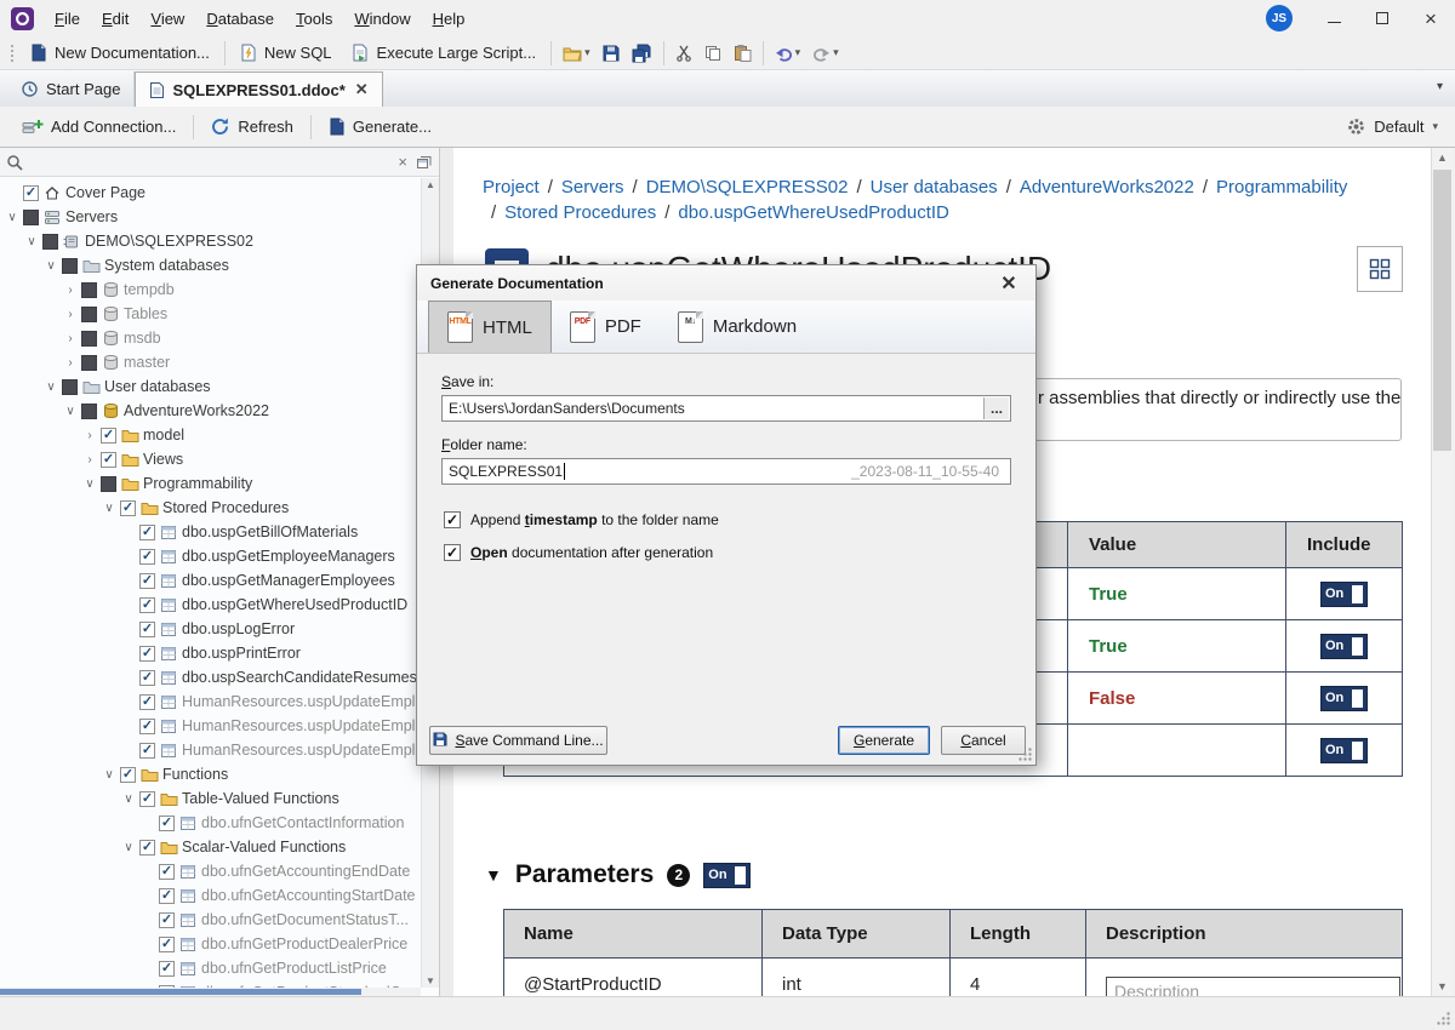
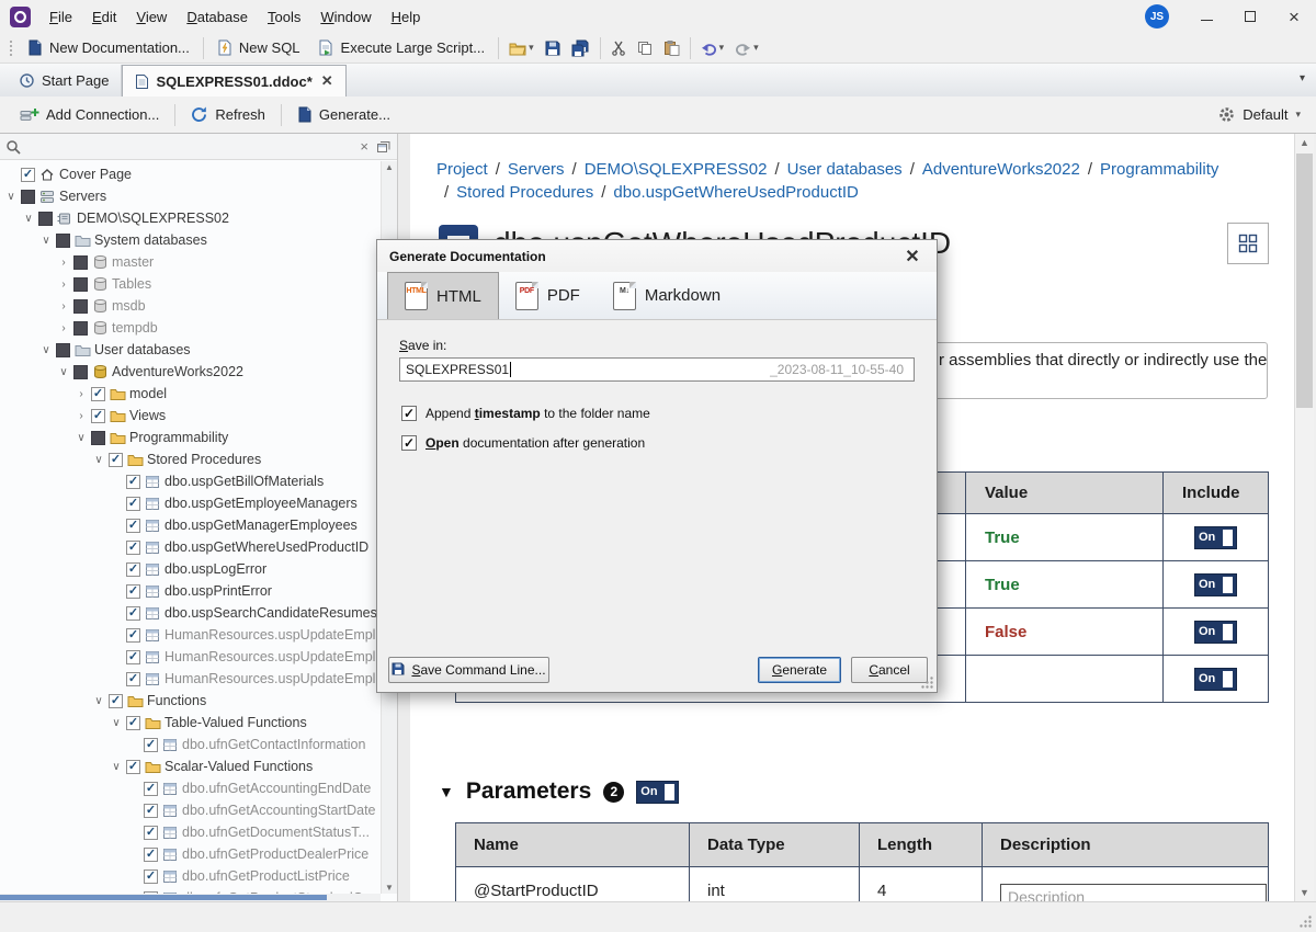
  File
  Edit
  View
  Database
  Tools
  Window
  Help
  JS
  ×
  New Documentation...
  New SQL
  Execute Large Script...
  ▾
  ▾
  ▾
  Start Page
  SQLEXPRESS01.ddoc*
  ✕
  ▾
  Add Connection...
  Refresh
  Generate...
  Default
  ▾
  ×
  ✓
  Cover Page
  ∨
  Servers
  ∨
  DEMO\SQLEXPRESS02
  ∨
  System databases
  ›
- tempdb
+ master
  ›
  Tables
  ›
  msdb
  ›
- master
+ tempdb
  ∨
  User databases
  ∨
  AdventureWorks2022
  ›
  ✓
  model
  ›
  ✓
  Views
  ∨
  Programmability
  ∨
  ✓
  Stored Procedures
  ✓
  dbo.uspGetBillOfMaterials
  ✓
  dbo.uspGetEmployeeManagers
  ✓
  dbo.uspGetManagerEmployees
  ✓
  dbo.uspGetWhereUsedProductID
  ✓
  dbo.uspLogError
  ✓
  dbo.uspPrintError
  ✓
  dbo.uspSearchCandidateResumes
  ✓
  HumanResources.uspUpdateEmpl
  ✓
  HumanResources.uspUpdateEmpl
  ✓
  HumanResources.uspUpdateEmpl
  ∨
  ✓
  Functions
  ∨
  ✓
  Table-Valued Functions
  ✓
  dbo.ufnGetContactInformation
  ∨
  ✓
  Scalar-Valued Functions
  ✓
  dbo.ufnGetAccountingEndDate
  ✓
  dbo.ufnGetAccountingStartDate
  ✓
  dbo.ufnGetDocumentStatusT...
  ✓
  dbo.ufnGetProductDealerPrice
  ✓
  dbo.ufnGetProductListPrice
  ▲
  ▼
  Project / Servers / DEMO\SQLEXPRESS02 / User databases / AdventureWorks2022 / Programmability/ Stored Procedures / dbo.uspGetWhereUsedProductID
  r assemblies that directly or indirectly use the
  	Value	Include
  	True	On
  	True	On
  	False	On
  		On
  ▼
  Parameters
  2
  On
  Name	Data Type	Length	Description
  @StartProductID	int	4	Description
  ▲
  ▼
  Generate Documentation
  ✕
  HTML
  PDF
  Markdown
  Save in:
- E:\Users\JordanSanders\Documents
- ...
- Folder name:
  SQLEXPRESS01
  _2023-08-11_10-55-40
  ✓
  Append timestamp to the folder name
  ✓
  Open documentation after generation
  Save Command Line...
  Generate
  Cancel
